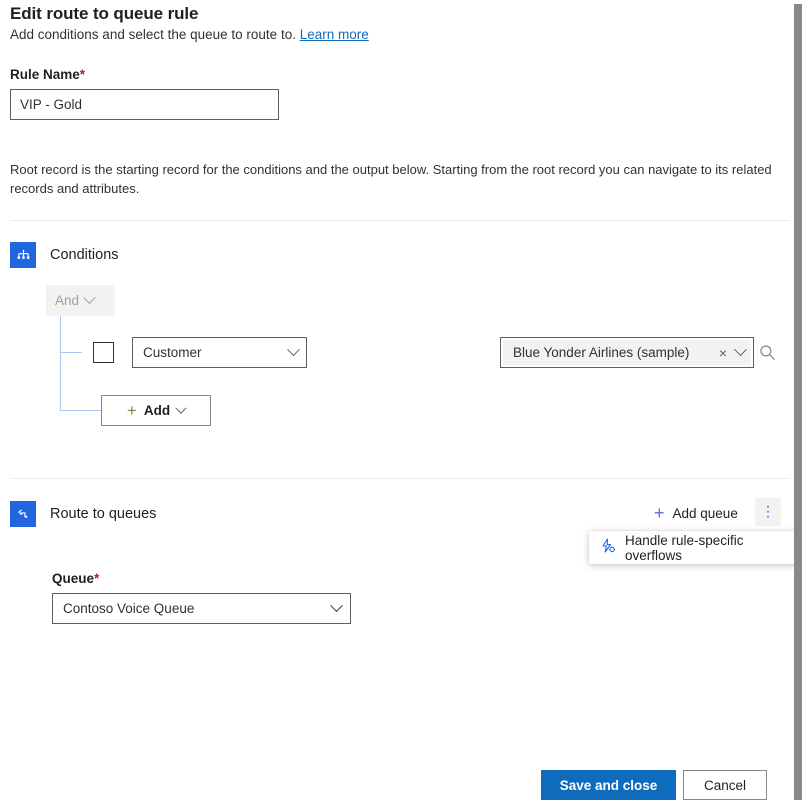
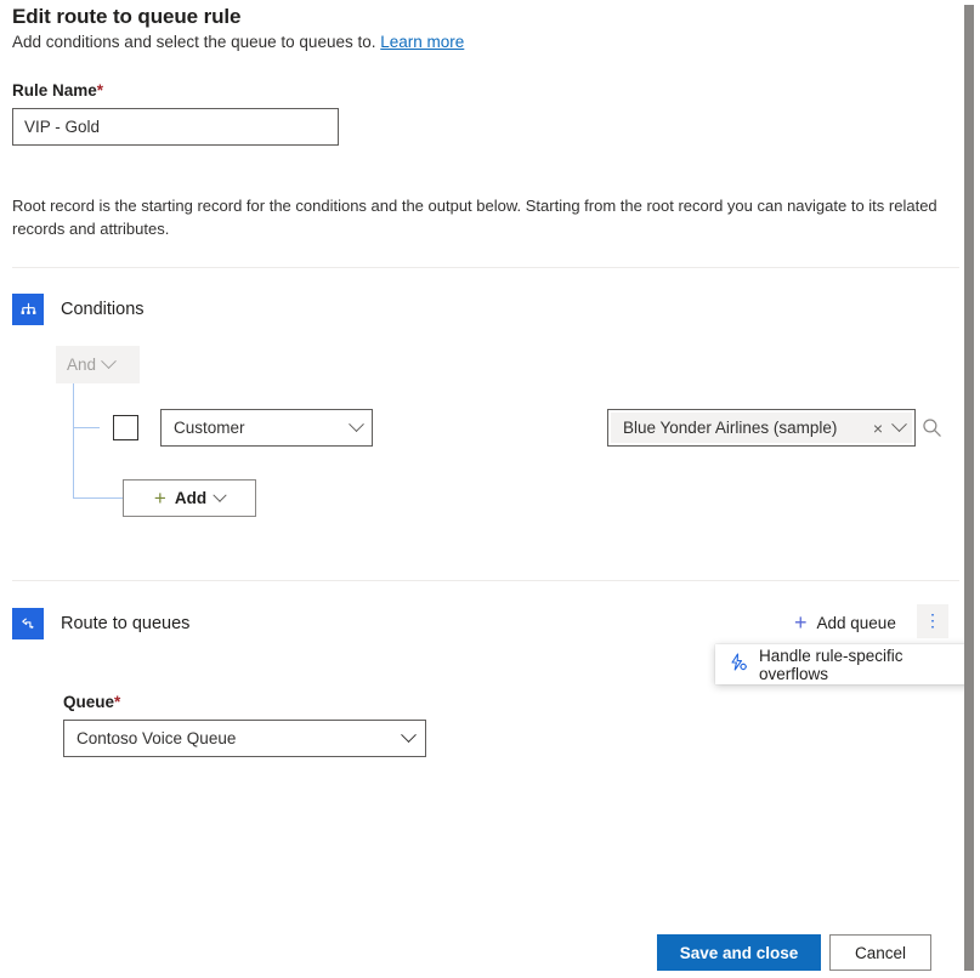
  Edit route to queue rule
- Add conditions and select the queue to route to. Learn more
+ Add conditions and select the queue to queues to. Learn more
  Rule Name*
  VIP - Gold
  Root record is the starting record for the conditions and the output below. Starting from the root record you can navigate to its related records and attributes.
  Conditions
  And
  Customer
  Blue Yonder Airlines (sample)
  ×
  +
  Add
  Route to queues
  +
  Add queue
  ⋮
  Handle rule-specific overflows
  Queue*
  Contoso Voice Queue
  Save and close
  Cancel
